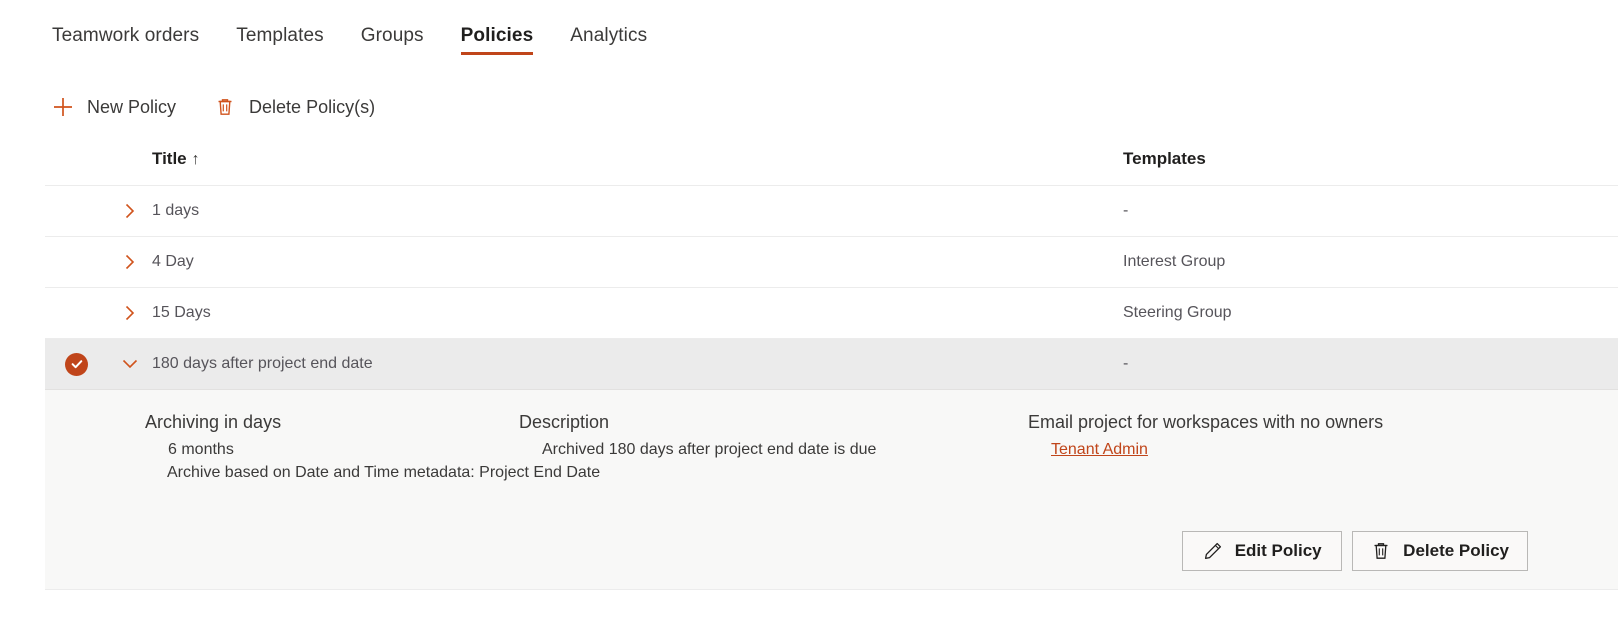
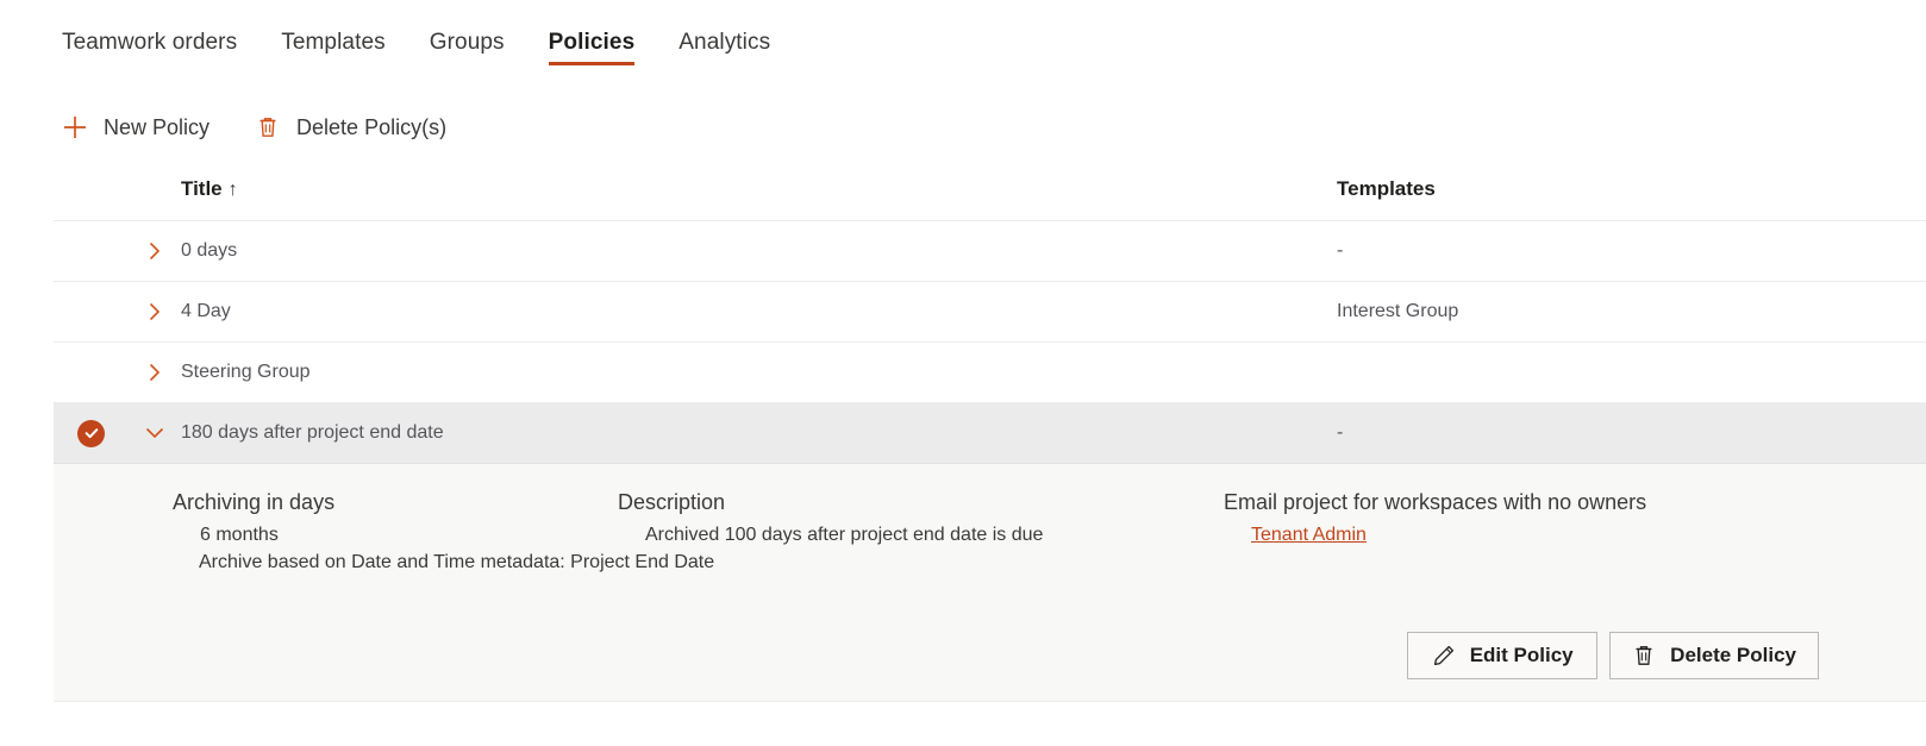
  Teamwork orders
  Templates
  Groups
  Policies
  Analytics
  New Policy
  Delete Policy(s)
  Title ↑
  Templates
- 1 days
+ 0 days
  -
  4 Day
  Interest Group
- 15 Days
  Steering Group
  180 days after project end date
  -
  Archiving in days
  6 months
  Archive based on Date and Time metadata: Project E
  Description
- Archived 180 days after project end date is due
+ Archived 100 days after project end date is due
  Email project for workspaces with no owners
  Tenant Admin
  Edit Policy
  Delete Policy
